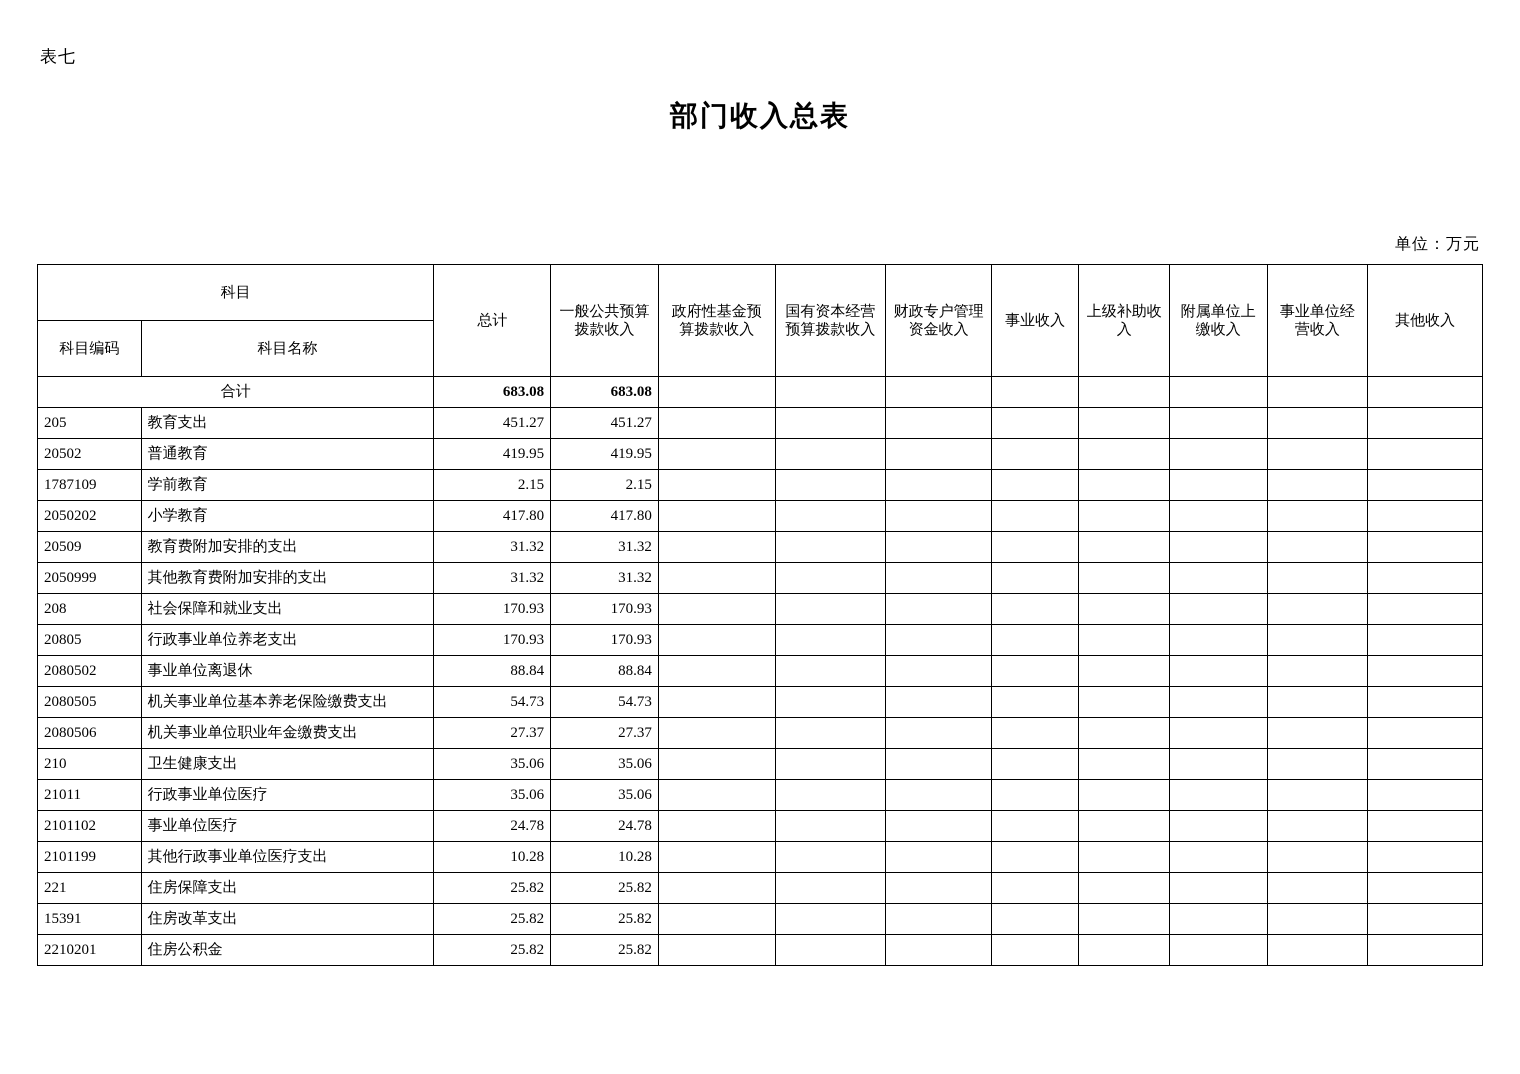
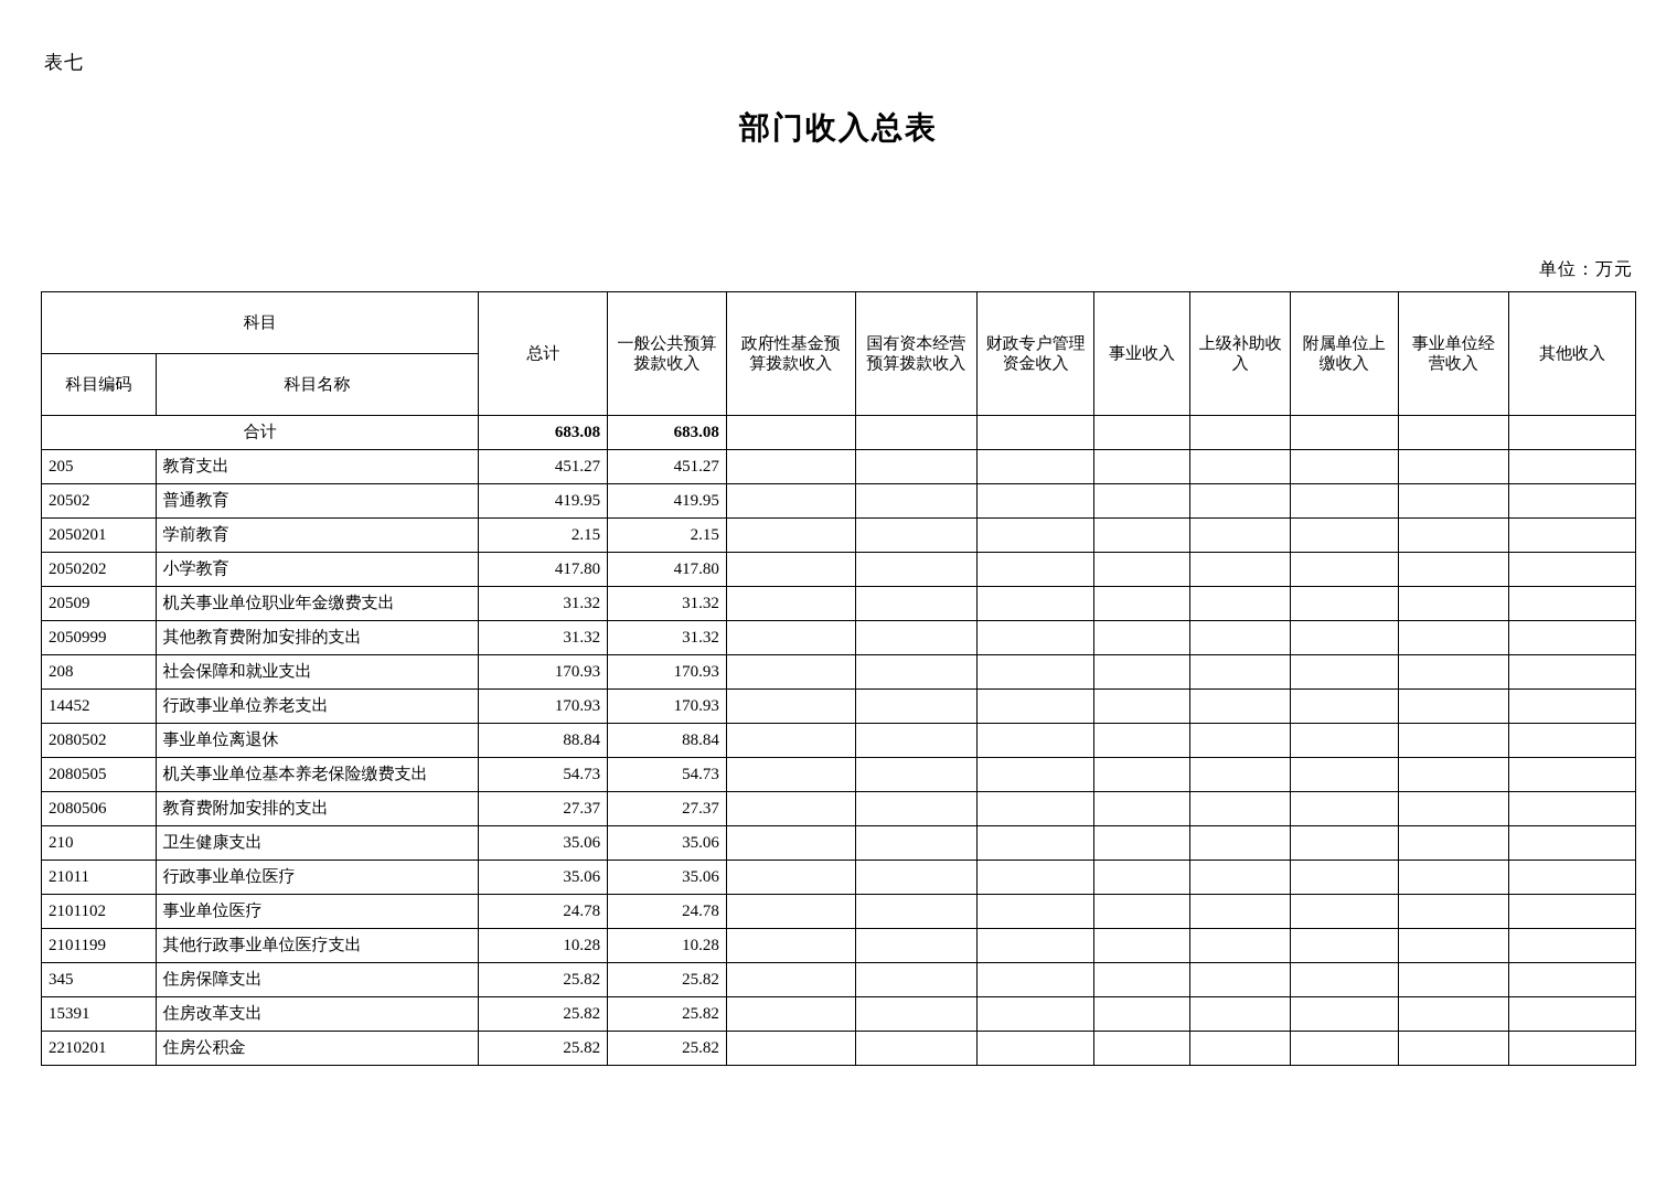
  表七
  部门收入总表
  单位：万元
  科目	总计	一般公共预算拨款收入	政府性基金预算拨款收入	国有资本经营预算拨款收入	财政专户管理资金收入	事业收入	上级补助收入	附属单位上缴收入	事业单位经营收入	其他收入
  科目编码	科目名称
  合计	683.08	683.08
  205	教育支出	451.27	451.27
  20502	普通教育	419.95	419.95
- 1787109	学前教育	2.15	2.15
+ 2050201	学前教育	2.15	2.15
  2050202	小学教育	417.80	417.80
- 20509	教育费附加安排的支出	31.32	31.32
+ 20509	机关事业单位职业年金缴费支出	31.32	31.32
  2050999	其他教育费附加安排的支出	31.32	31.32
  208	社会保障和就业支出	170.93	170.93
- 20805	行政事业单位养老支出	170.93	170.93
+ 14452	行政事业单位养老支出	170.93	170.93
  2080502	事业单位离退休	88.84	88.84
  2080505	机关事业单位基本养老保险缴费支出	54.73	54.73
- 2080506	机关事业单位职业年金缴费支出	27.37	27.37
+ 2080506	教育费附加安排的支出	27.37	27.37
  210	卫生健康支出	35.06	35.06
  21011	行政事业单位医疗	35.06	35.06
  2101102	事业单位医疗	24.78	24.78
  2101199	其他行政事业单位医疗支出	10.28	10.28
- 221	住房保障支出	25.82	25.82
+ 345	住房保障支出	25.82	25.82
  15391	住房改革支出	25.82	25.82
  2210201	住房公积金	25.82	25.82
